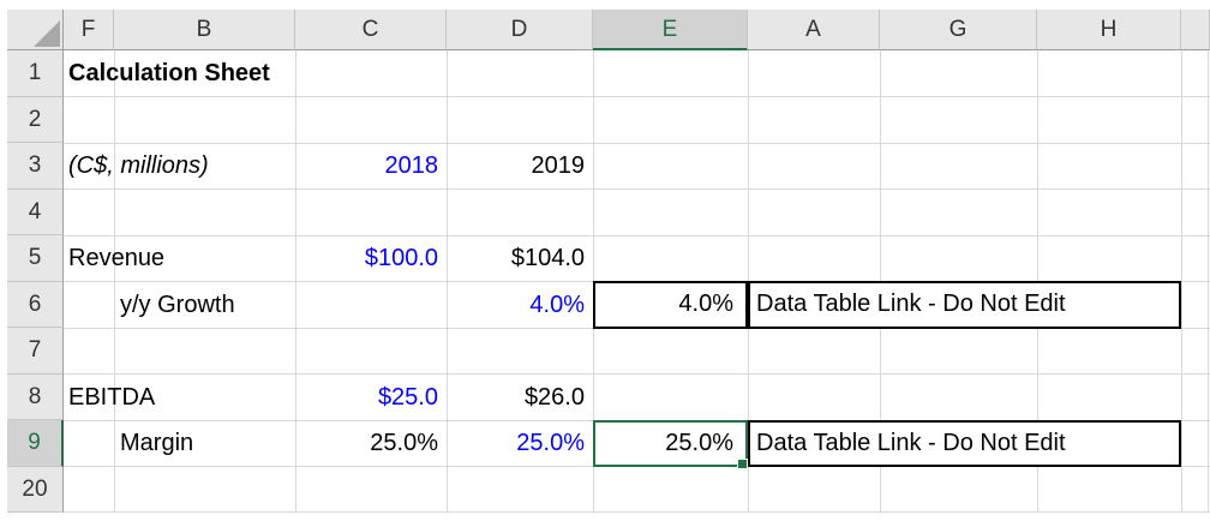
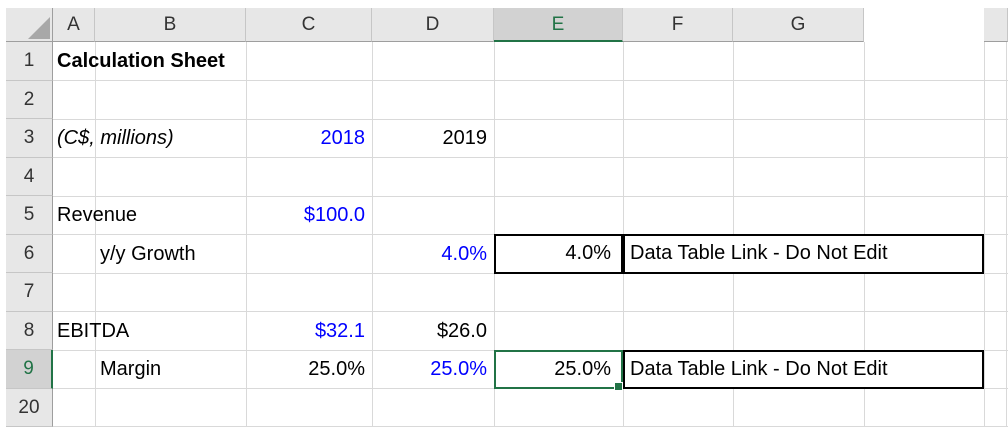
- F
+ A
  B
  C
  D
  E
- A
+ F
  G
- H
  1
  2
  3
  4
  5
  6
  7
  8
  9
  20
  Calculation Sheet
  (C$, millions)
  2018
  2019
  Revenue
  $100.0
- $104.0
  y/y Growth
  4.0%
  EBITDA
- $25.0
+ $32.1
  $26.0
  Margin
  25.0%
  25.0%
  4.0%
  Data Table Link - Do Not Edit
  25.0%
  Data Table Link - Do Not Edit
